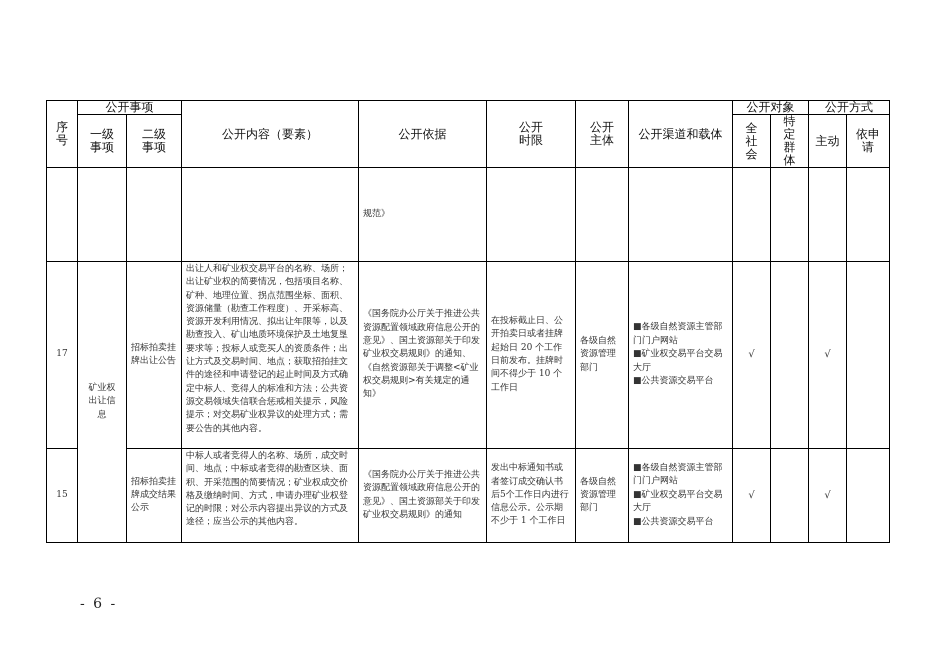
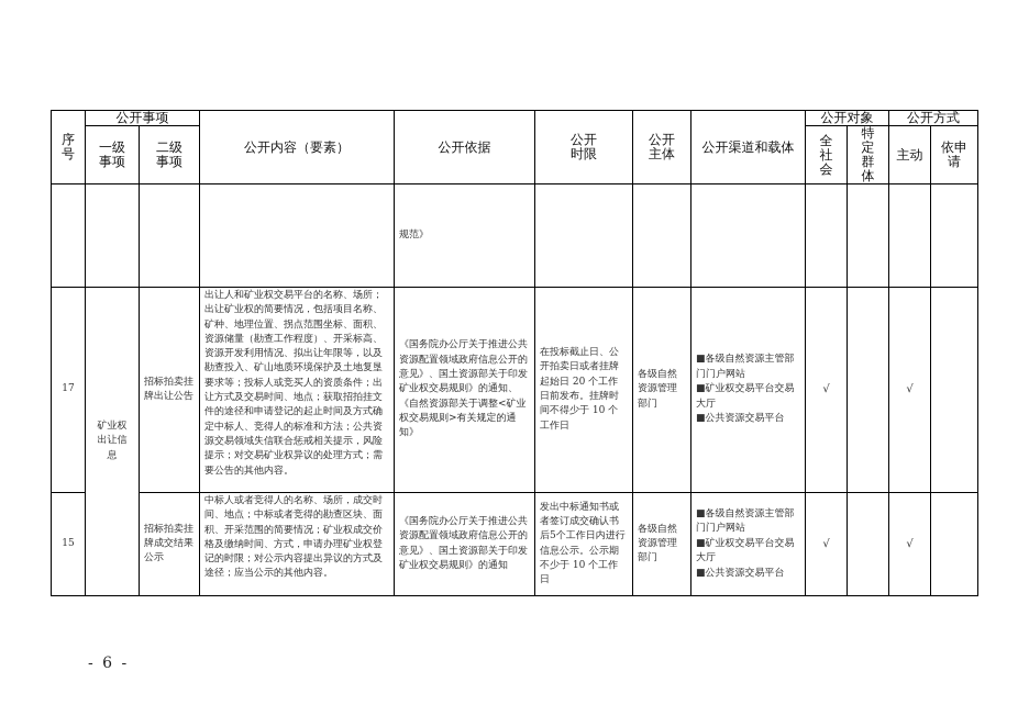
  序号	公开事项	公开内容（要素）	公开依据	公开时限	公开主体	公开渠道和载体	公开对象	公开方式
  一级事项	二级事项	全社会	特定群体	主动	依申请
  				规范》
  17	矿业权出让信息	招标拍卖挂牌出让公告	出让人和矿业权交易平台的名称、场所；出让矿业权的简要情况，包括项目名称、矿种、地理位置、拐点范围坐标、面积、资源储量（勘查工作程度）、开采标高、资源开发利用情况、拟出让年限等，以及勘查投入、矿山地质环境保护及土地复垦要求等；投标人或竞买人的资质条件；出让方式及交易时间、地点；获取招拍挂文件的途径和申请登记的起止时间及方式确定中标人、竞得人的标准和方法；公共资源交易领域失信联合惩戒相关提示，风险提示；对交易矿业权异议的处理方式；需要公告的其他内容。	《国务院办公厅关于推进公共资源配置领域政府信息公开的意见》、国土资源部关于印发矿业权交易规则》的通知、《自然资源部关于调整<矿业权交易规则>有关规定的通知》	在投标截止日、公开拍卖日或者挂牌起始日 20 个工作日前发布。挂牌时间不得少于 10 个工作日	各级自然资源管理部门	■各级自然资源主管部门门户网站 ■矿业权交易平台交易大厅 ■公共资源交易平台	√		√
- 15	招标拍卖挂牌成交结果公示	中标人或者竞得人的名称、场所，成交时间、地点；中标或者竞得的勘查区块、面积、开采范围的简要情况；矿业权成交价格及缴纳时间、方式，申请办理矿业权登记的时限；对公示内容提出异议的方式及途径；应当公示的其他内容。	《国务院办公厅关于推进公共资源配置领域政府信息公开的意见》、国土资源部关于印发矿业权交易规则》的通知	发出中标通知书或者签订成交确认书后5个工作日内进行信息公示。公示期不少于 1 个工作日	各级自然资源管理部门	■各级自然资源主管部门门户网站 ■矿业权交易平台交易大厅 ■公共资源交易平台	√		√
+ 15	招标拍卖挂牌成交结果公示	中标人或者竞得人的名称、场所，成交时间、地点；中标或者竞得的勘查区块、面积、开采范围的简要情况；矿业权成交价格及缴纳时间、方式，申请办理矿业权登记的时限；对公示内容提出异议的方式及途径；应当公示的其他内容。	《国务院办公厅关于推进公共资源配置领域政府信息公开的意见》、国土资源部关于印发矿业权交易规则》的通知	发出中标通知书或者签订成交确认书后5个工作日内进行信息公示。公示期不少于 10 个工作日	各级自然资源管理部门	■各级自然资源主管部门门户网站 ■矿业权交易平台交易大厅 ■公共资源交易平台	√		√
  - 6 -
